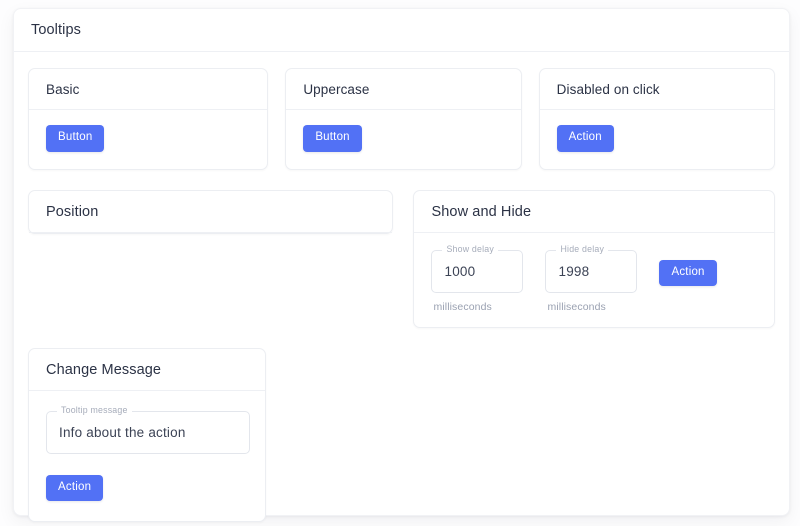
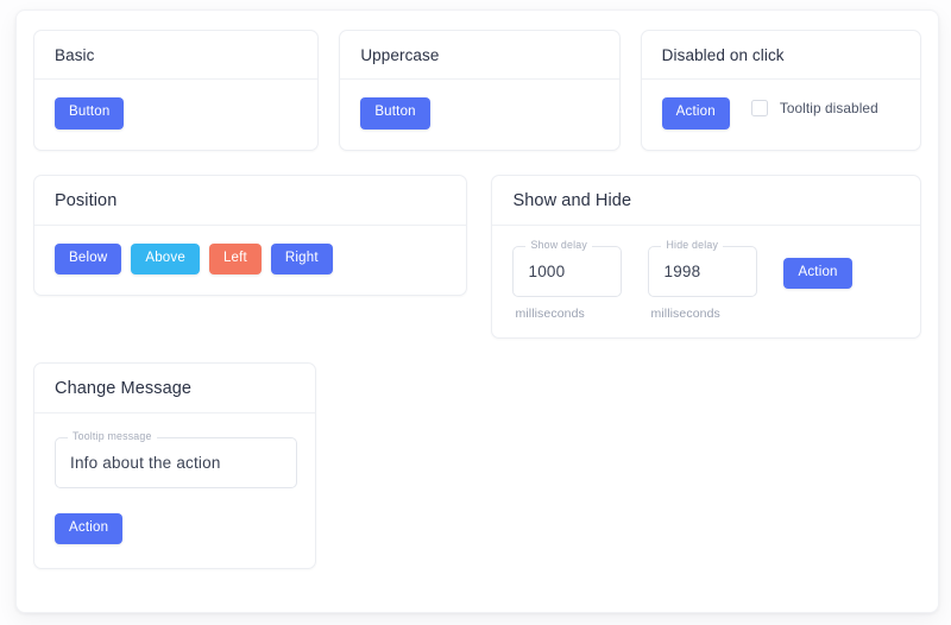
- Tooltips
  Basic
  Button
  Uppercase
  Button
  Disabled on click
  Action
+ Tooltip disabled
  Position
+ Below
+ Above
+ Left
+ Right
  Show and Hide
  Show delay
  1000
  milliseconds
  Hide delay
  1998
  milliseconds
  Action
  Change Message
  Tooltip message
  Info about the action
  Action
